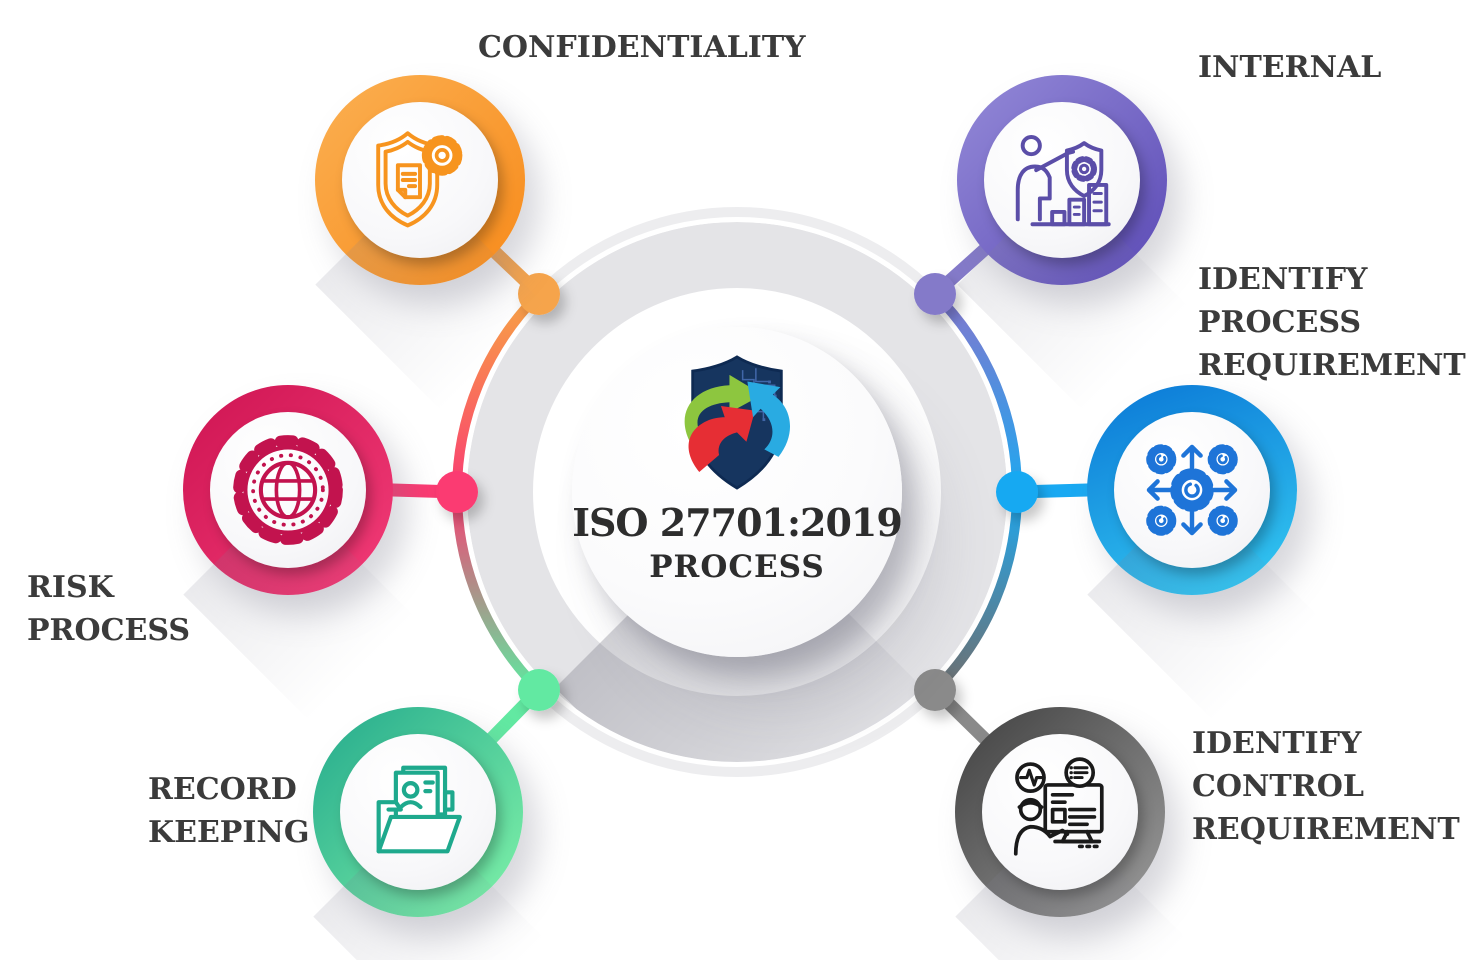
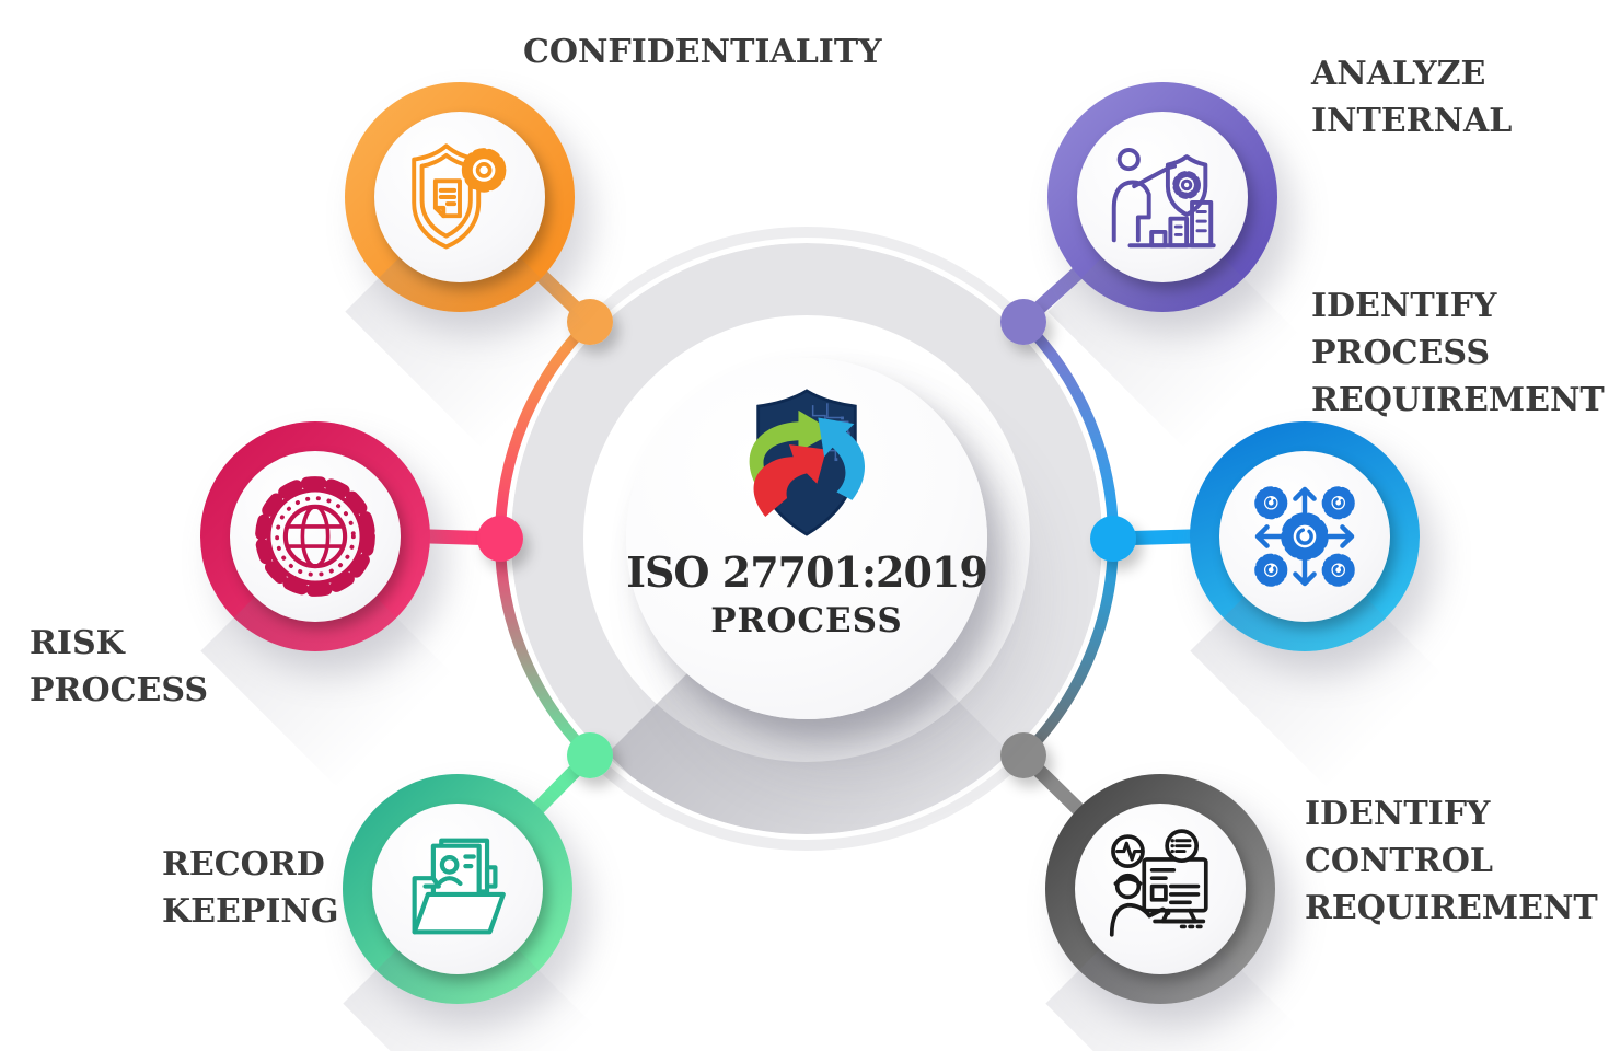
  ISO 27701:2019
  PROCESS
  CONFIDENTIALITY
+ ANALYZE
  INTERNAL
  IDENTIFY
  PROCESS
  REQUIREMENT
  IDENTIFY
  CONTROL
  REQUIREMENT
  RECORD
  KEEPING
  RISK
  PROCESS
